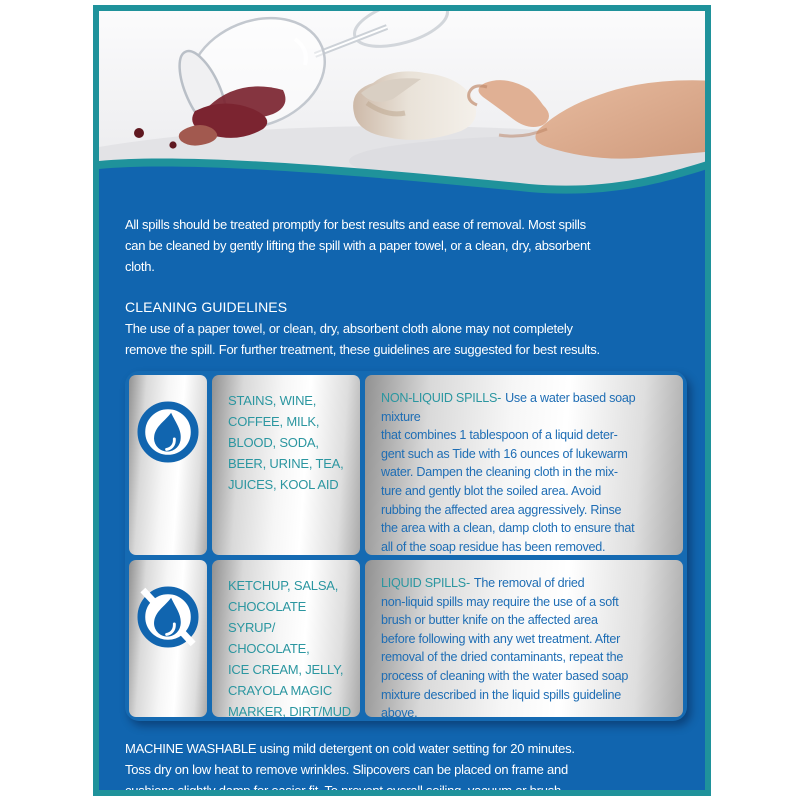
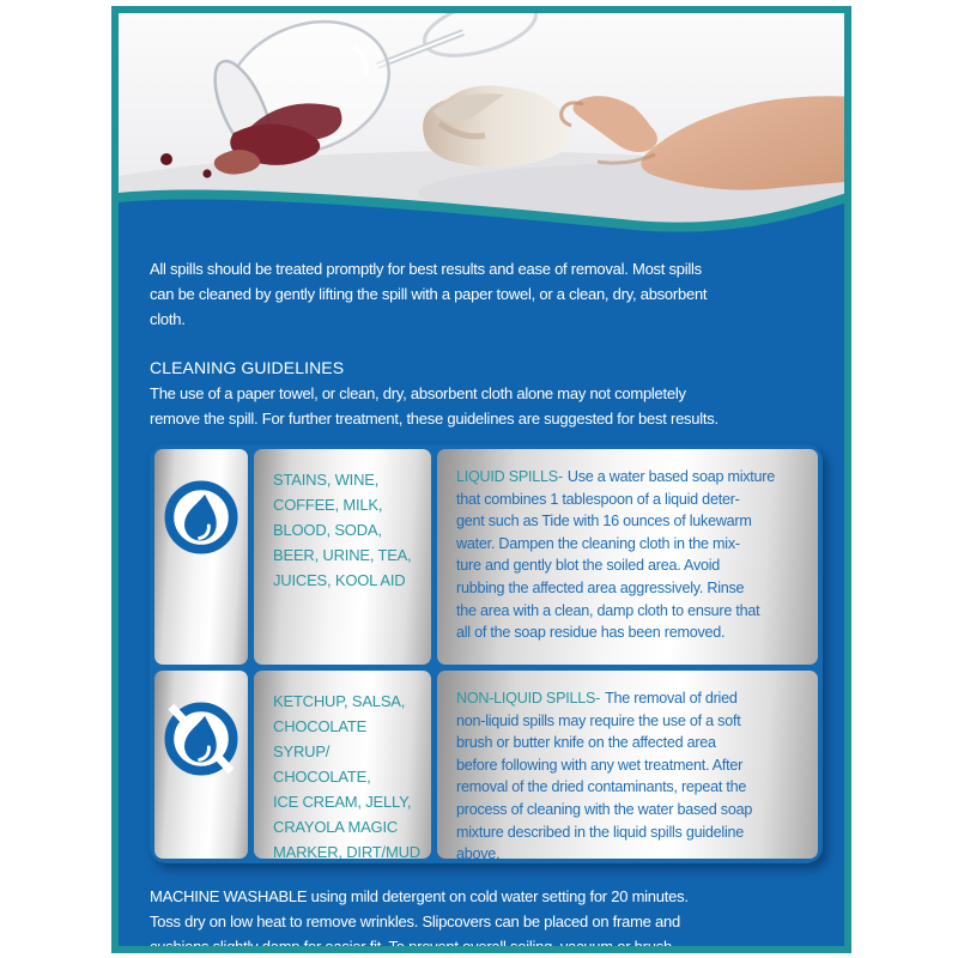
  All spills should be treated promptly for best results and ease of removal. Most spills
  can be cleaned by gently lifting the spill with a paper towel, or a clean, dry, absorbent
  cloth.
  CLEANING GUIDELINES
  The use of a paper towel, or clean, dry, absorbent cloth alone may not completely
  remove the spill. For further treatment, these guidelines are suggested for best results.
  STAINS, WINE,
  COFFEE, MILK,
  BLOOD, SODA,
  BEER, URINE, TEA,
  JUICES, KOOL AID
- NON-LIQUID SPILLS- Use a water based soap mixture
+ LIQUID SPILLS- Use a water based soap mixture
  that combines 1 tablespoon of a liquid deter-
  gent such as Tide with 16 ounces of lukewarm
  water. Dampen the cleaning cloth in the mix-
  ture and gently blot the soiled area. Avoid
  rubbing the affected area aggressively. Rinse
  the area with a clean, damp cloth to ensure that
  all of the soap residue has been removed.
  KETCHUP, SALSA,
  CHOCOLATE SYRUP/
  CHOCOLATE,
  ICE CREAM, JELLY,
  CRAYOLA MAGIC
  MARKER, DIRT/MUD
- LIQUID SPILLS- The removal of dried
+ NON-LIQUID SPILLS- The removal of dried
  non-liquid spills may require the use of a soft
  brush or butter knife on the affected area
  before following with any wet treatment. After
  removal of the dried contaminants, repeat the
  process of cleaning with the water based soap
  mixture described in the liquid spills guideline
  above.
  MACHINE WASHABLE using mild detergent on cold water setting for 20 minutes.
  Toss dry on low heat to remove wrinkles. Slipcovers can be placed on frame and
